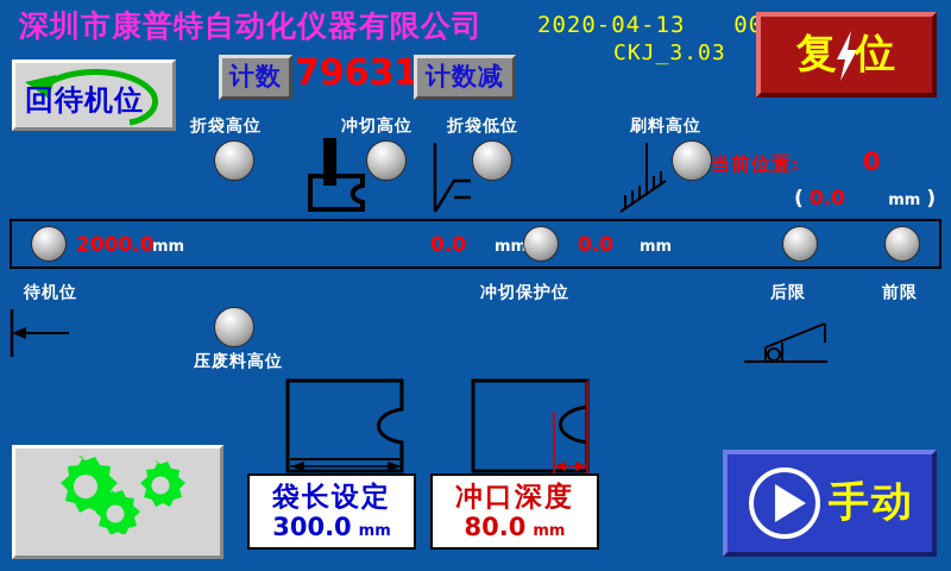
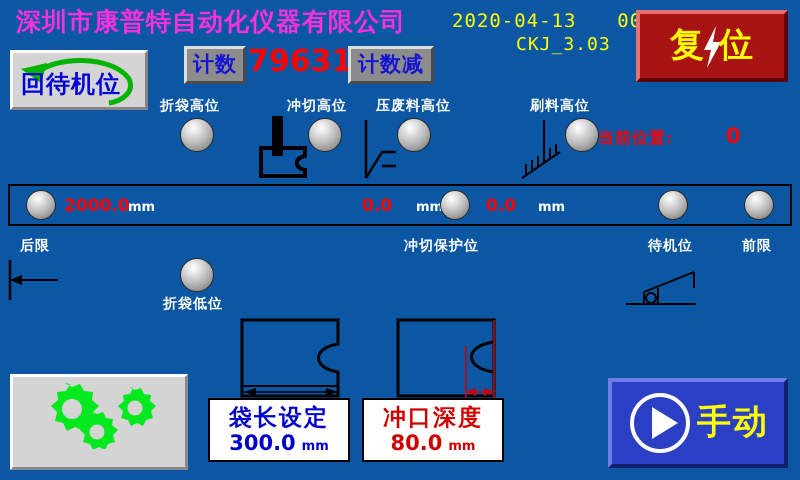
  深圳市康普特自动化仪器有限公司
  2020-04-13 0
  CKJ_3.03
  复
  位
  回待机位
  计数
  79631
  计数减
  折袋高位
  冲切高位
- 折袋低位
+ 压废料高位
  刷料高位
  当前位置:
  0
- ( 0.0 mm )
  2000.0
  mm
- 待机位
+ 后限
  0.0
  mm
  0.0
  mm
  冲切保护位
- 后限
+ 待机位
  前限
- 压废料高位
+ 折袋低位
  袋长设定
  300.0
  mm
  冲口深度
  80.0
  mm
  手动
